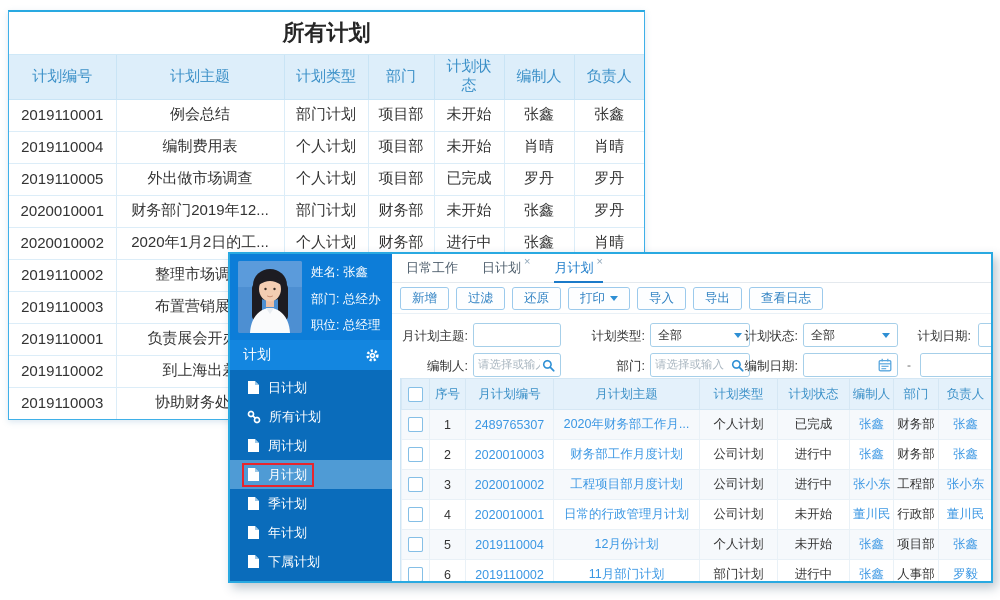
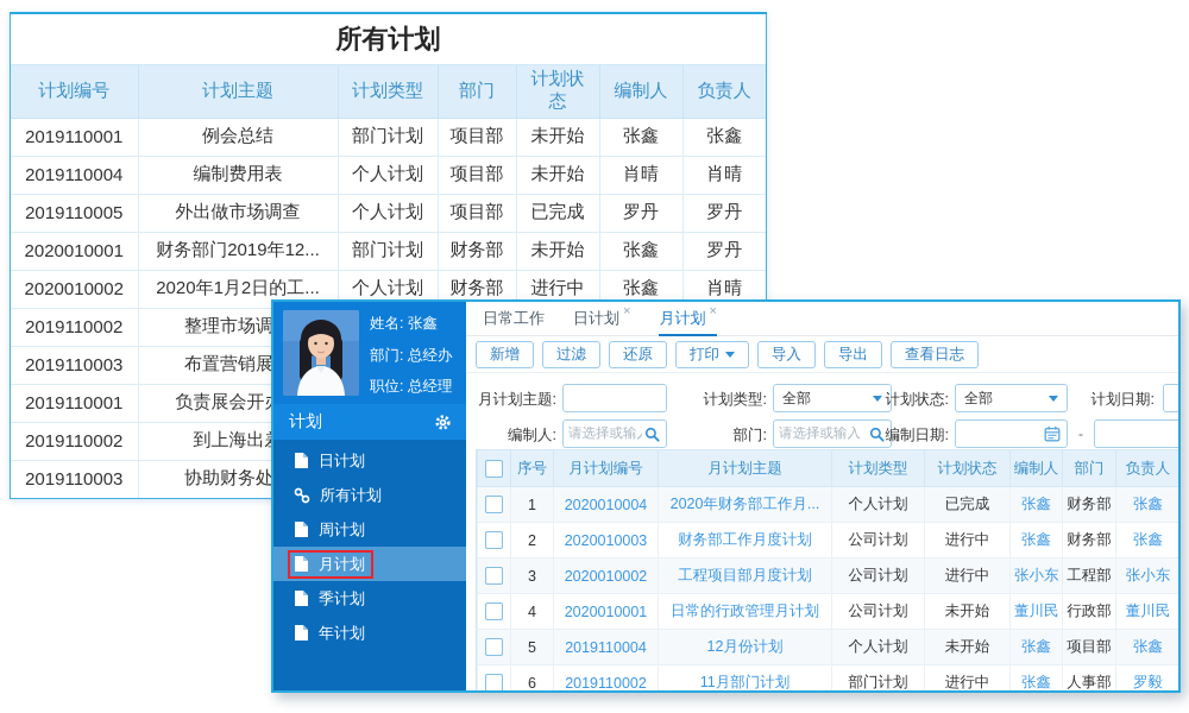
  所有计划
  计划编号	计划主题	计划类型	部门	计划状态	编制人	负责人
  2019110001	例会总结	部门计划	项目部	未开始	张鑫	张鑫
  2019110004	编制费用表	个人计划	项目部	未开始	肖晴	肖晴
  2019110005	外出做市场调查	个人计划	项目部	已完成	罗丹	罗丹
  2020010001	财务部门2019年12...	部门计划	财务部	未开始	张鑫	罗丹
  2020010002	2020年1月2日的工...	个人计划	财务部	进行中	张鑫	肖晴
  2019110002	整理市场调
  2019110003	布置营销展
  2019110001	负责展会开
  2019110002	到上海出
  2019110003	协助财务处
  姓名: 张鑫
  部门: 总经办
  职位: 总经理
  计划
  日计划
  所有计划
  周计划
  月计划
  季计划
  年计划
- 下属计划
  日常工作
  日计划
  ×
  月计划
  ×
  新增
  过滤
  还原
  打印
  导入
  导出
  查看日志
  月计划主题:
  计划类型:
  全部
  计划状态:
  全部
  计划日期:
  编制人:
  请选择或输
  部门:
  请选择或输入
  编制日期:
  -
  	序号	月计划编号	月计划主题	计划类型	计划状态	编制人	部门	负责人
- 	1	2489765307	2020年财务部工作月...	个人计划	已完成	张鑫	财务部	张鑫
+ 	1	2020010004	2020年财务部工作月...	个人计划	已完成	张鑫	财务部	张鑫
  	2	2020010003	财务部工作月度计划	公司计划	进行中	张鑫	财务部	张鑫
  	3	2020010002	工程项目部月度计划	公司计划	进行中	张小东	工程部	张小东
  	4	2020010001	日常的行政管理月计划	公司计划	未开始	董川民	行政部	董川民
  	5	2019110004	12月份计划	个人计划	未开始	张鑫	项目部	张鑫
  	6	2019110002	11月部门计划	部门计划	进行中	张鑫	人事部	罗毅
